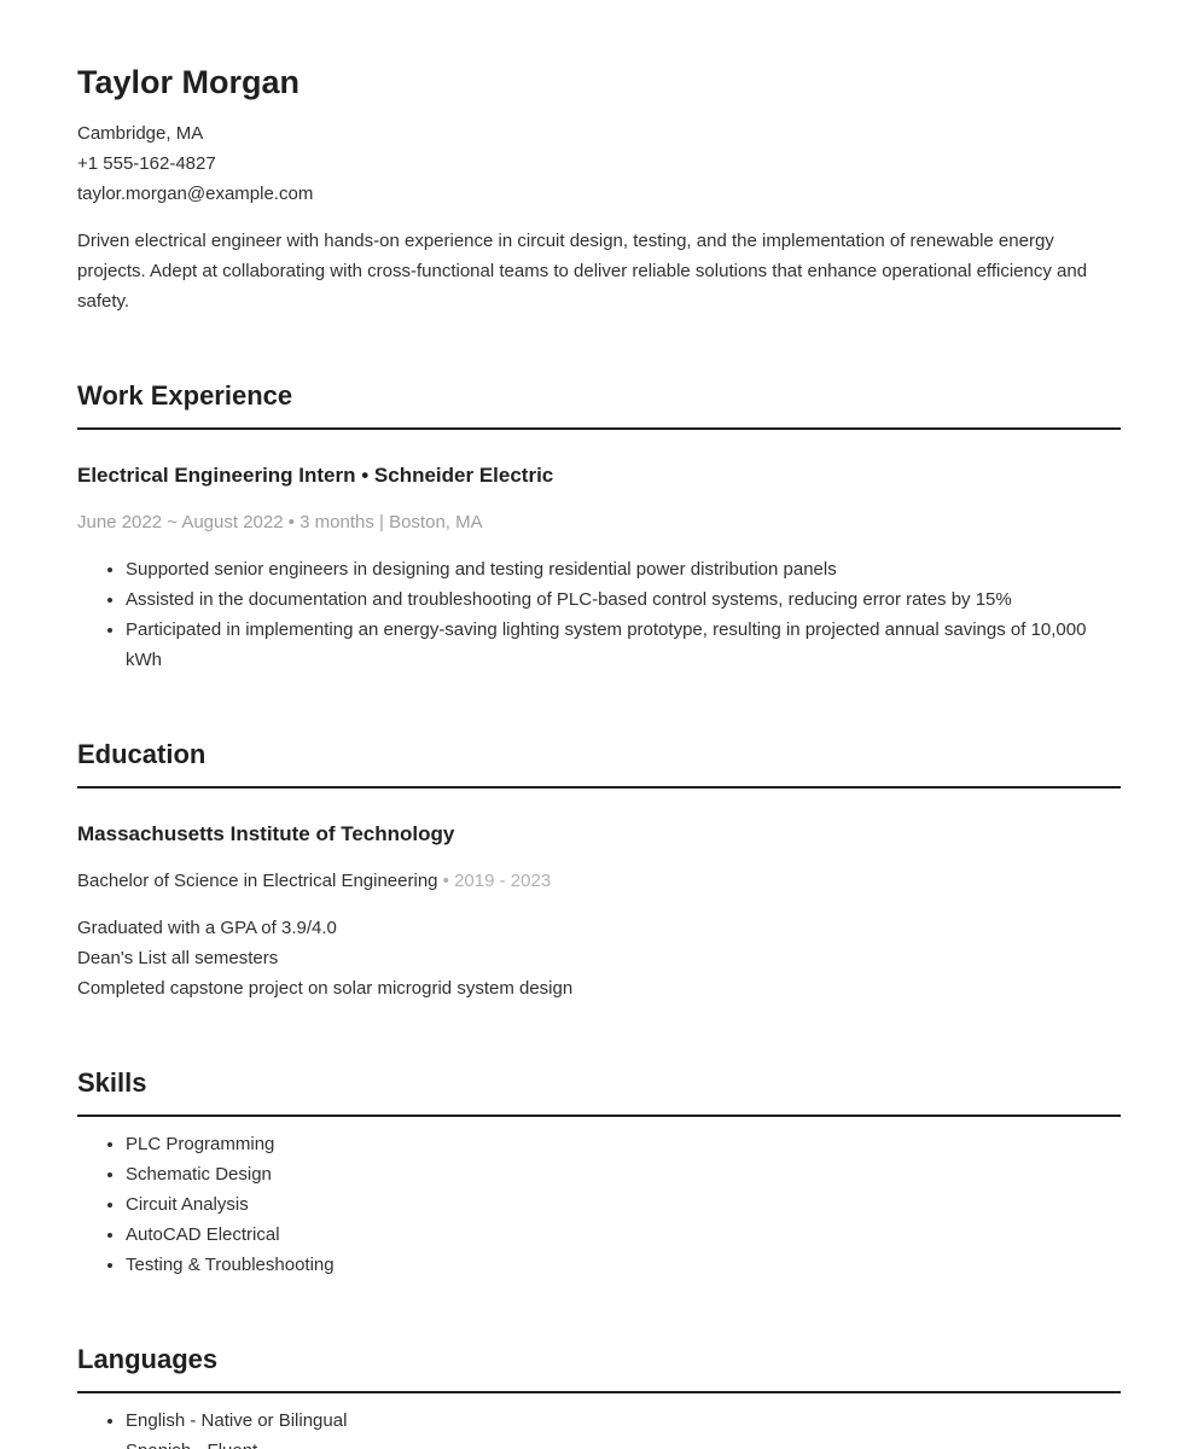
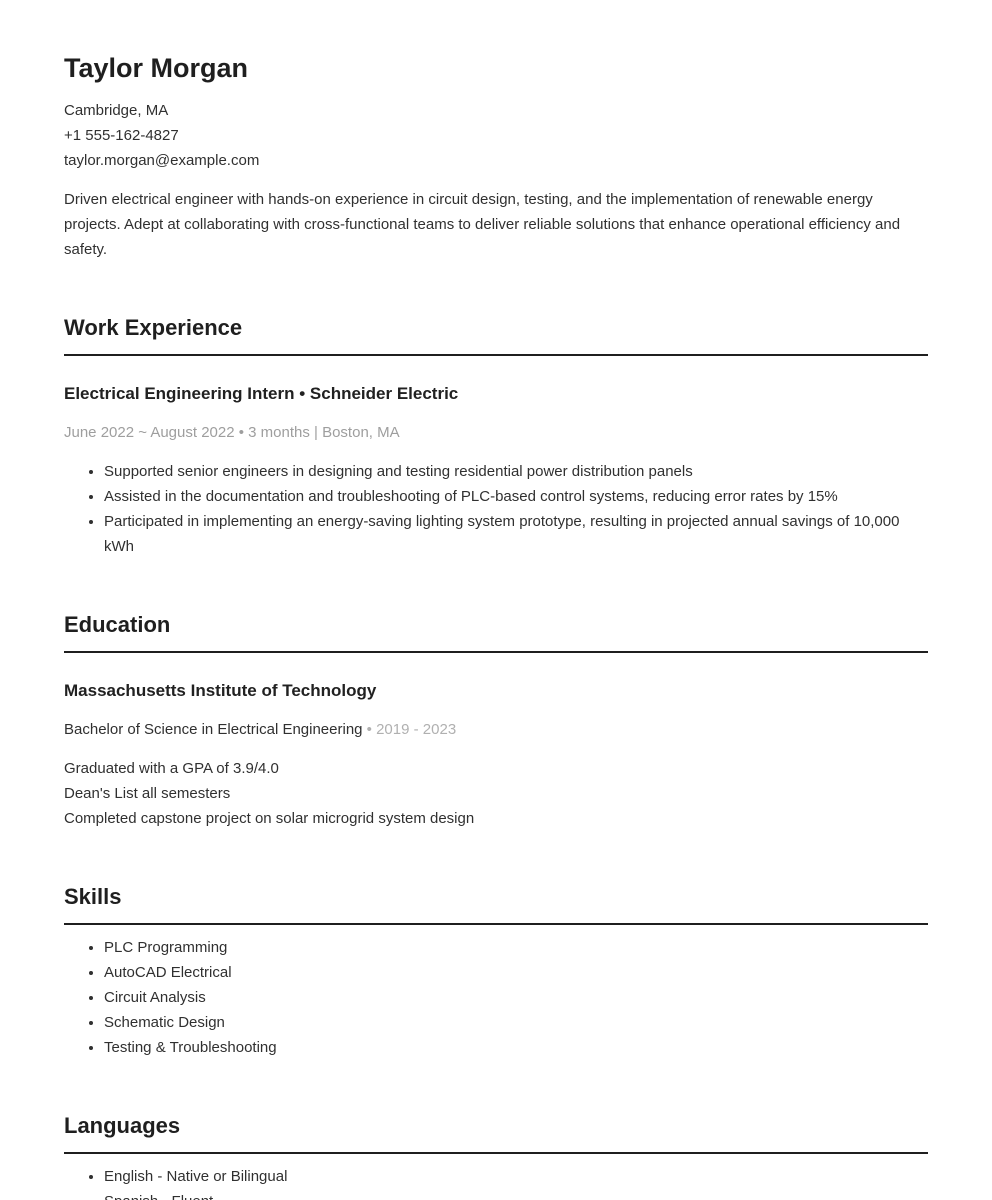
  Taylor Morgan
  Cambridge, MA
  +1 555-162-4827
  taylor.morgan@example.com
  Driven electrical engineer with hands-on experience in circuit design, testing, and the implementation of renewable energy projects. Adept at collaborating with cross-functional teams to deliver reliable solutions that enhance operational efficiency and safety.
  Work Experience
  Electrical Engineering Intern • Schneider Electric
  June 2022 ~ August 2022 • 3 months | Boston, MA
  Supported senior engineers in designing and testing residential power distribution panels
  Assisted in the documentation and troubleshooting of PLC-based control systems, reducing error rates by 15%
  Participated in implementing an energy-saving lighting system prototype, resulting in projected annual savings of 10,000 kWh
  Education
  Massachusetts Institute of Technology
  Bachelor of Science in Electrical Engineering • 2019 - 2023
  Graduated with a GPA of 3.9/4.0
  Dean's List all semesters
  Completed capstone project on solar microgrid system design
  Skills
  PLC Programming
- Schematic Design
+ AutoCAD Electrical
  Circuit Analysis
- AutoCAD Electrical
+ Schematic Design
  Testing & Troubleshooting
  Languages
  English - Native or Bilingual
